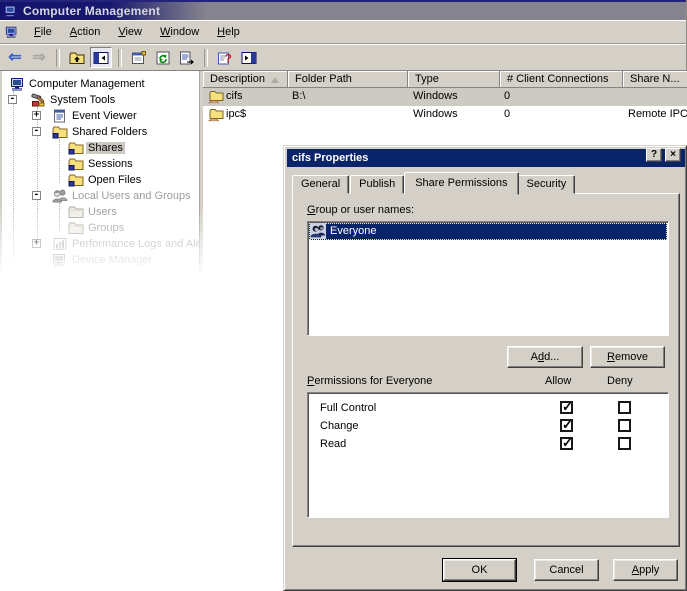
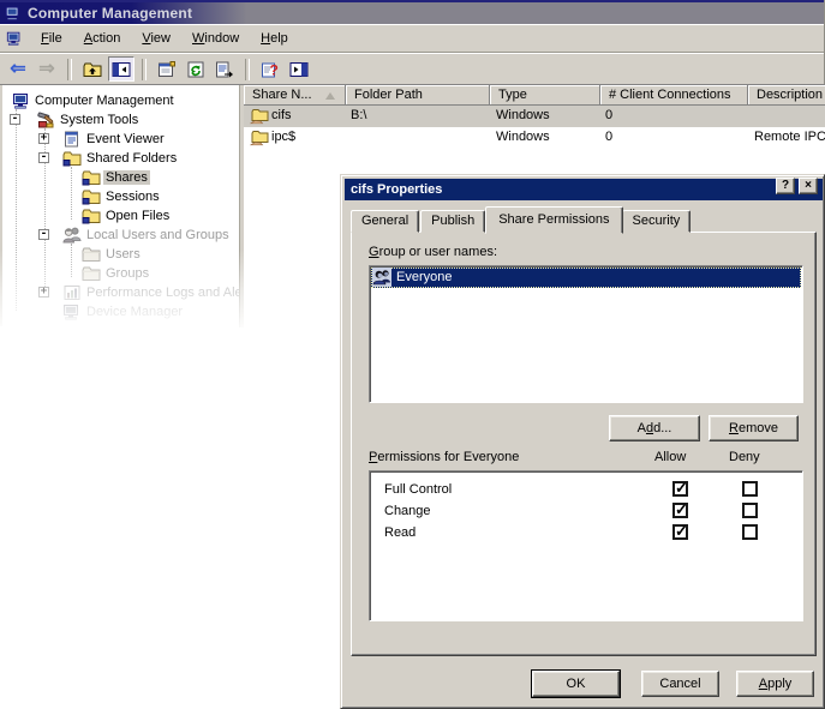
  Computer Management
  File
  Action
  View
  Window
  Help
  ⇐
  ⇒
  Computer Management
  -
  System Tools
  +
  Event Viewer
  -
  Shared Folders
  Shares
  Sessions
  Open Files
  -
  Local Users and Groups
- Description
+ Share N...
  Folder Path
  Type
  # Client Connections
- Share N...
+ Description
  cifs
  B:\
  Windows
  0
  ipc$
  Windows
  0
  Remote IPC
  cifs Properties
  ?
  ×
  General
  Publish
  Share Permissions
  Security
  Group or user names:
  Everyone
  Add...
  Remove
  Permissions for Everyone
  Allow
  Deny
  Full Control
  Change
  Read
  OK
  Cancel
  Apply
